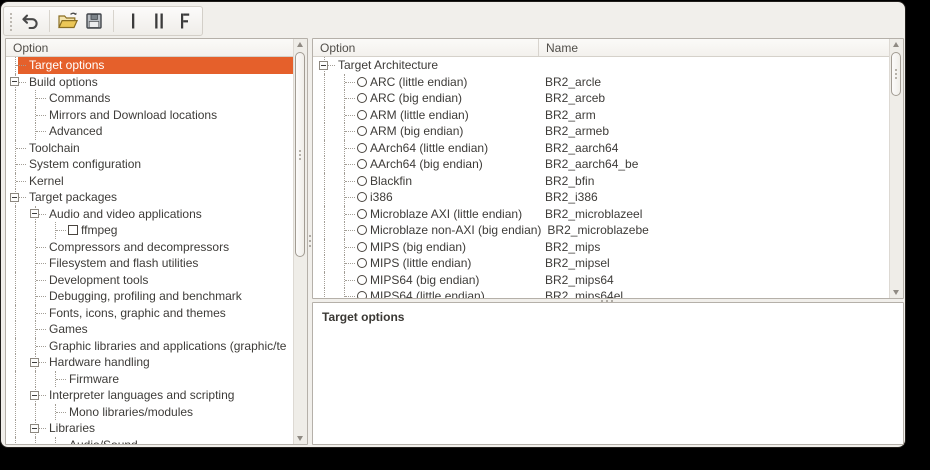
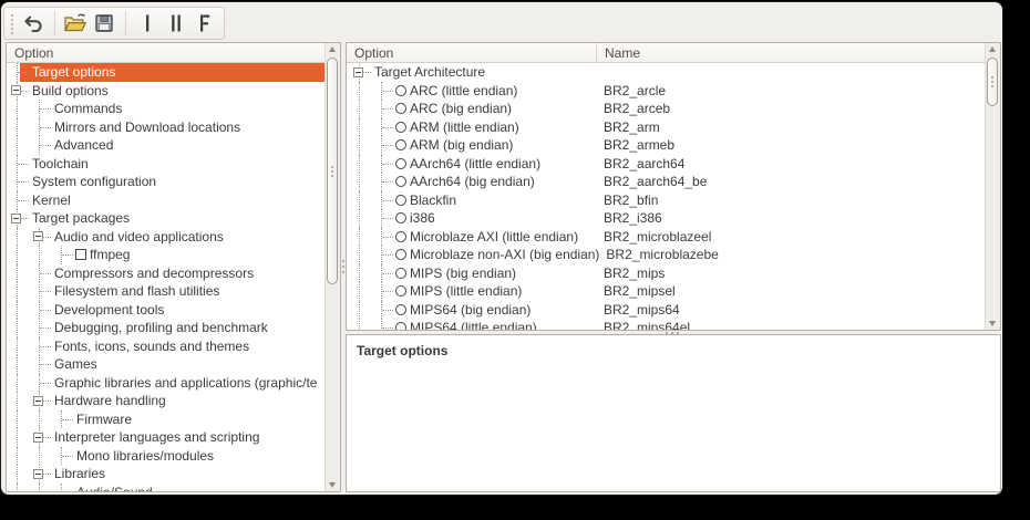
  Option
  Target options
  Build options
  Commands
  Mirrors and Download locations
  Advanced
  Toolchain
  System configuration
  Kernel
  Target packages
  Audio and video applications
  ffmpeg
  Compressors and decompressors
  Filesystem and flash utilities
  Development tools
  Debugging, profiling and benchmark
- Fonts, icons, graphic and themes
+ Fonts, icons, sounds and themes
  Games
  Graphic libraries and applications (graphic/te
  Hardware handling
  Firmware
  Interpreter languages and scripting
  Mono libraries/modules
  Libraries
  Option
  Name
  Target Architecture
  ARC (little endian)
  BR2_arcle
  ARC (big endian)
  BR2_arceb
  ARM (little endian)
  BR2_arm
  ARM (big endian)
  BR2_armeb
  AArch64 (little endian)
  BR2_aarch64
  AArch64 (big endian)
  BR2_aarch64_be
  Blackfin
  BR2_bfin
  i386
  BR2_i386
  Microblaze AXI (little endian)
  BR2_microblazeel
  Microblaze non-AXI (big endian)
  BR2_microblazebe
  MIPS (big endian)
  BR2_mips
  MIPS (little endian)
  BR2_mipsel
  MIPS64 (big endian)
  BR2_mips64
  MIPS64 (little endian)
  BR2_mips64el
  Target options
